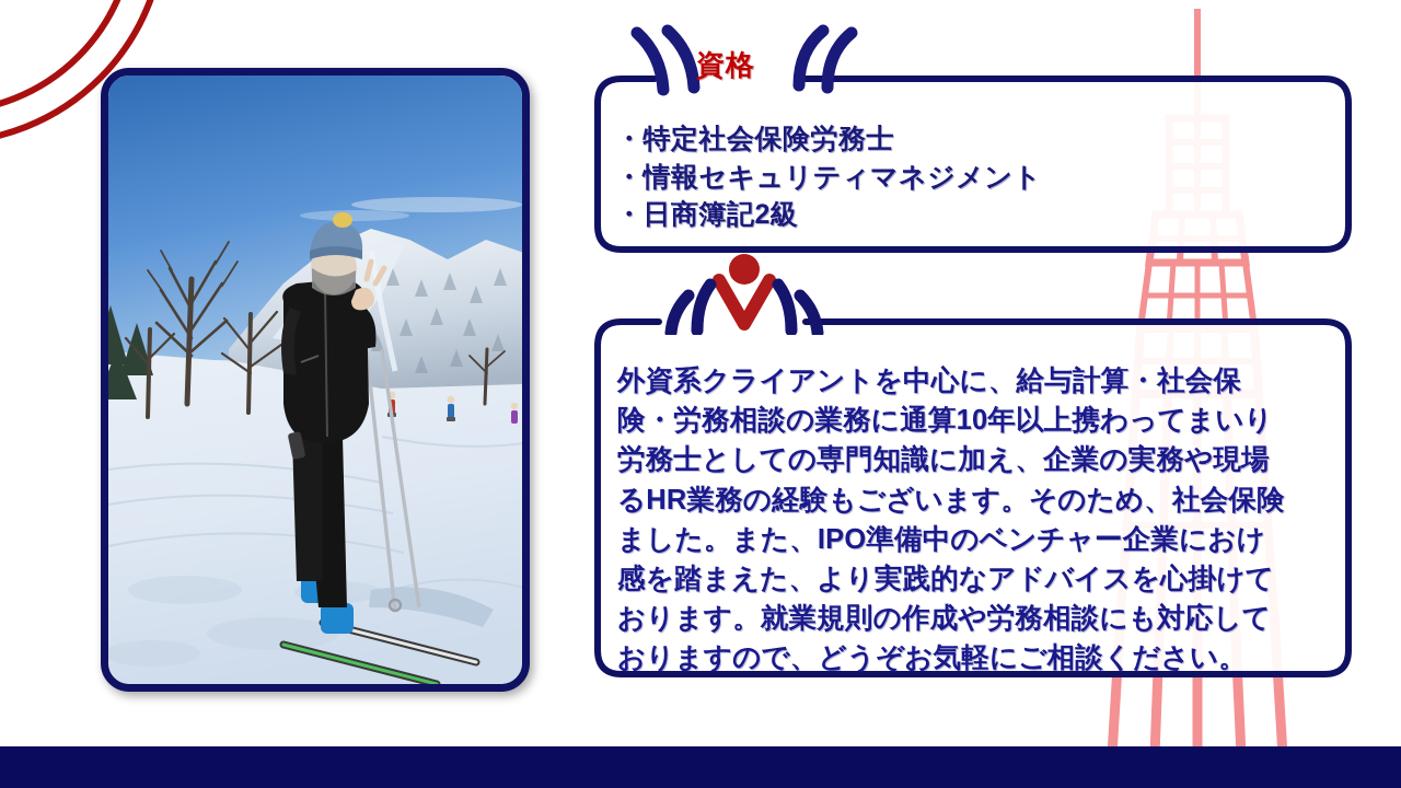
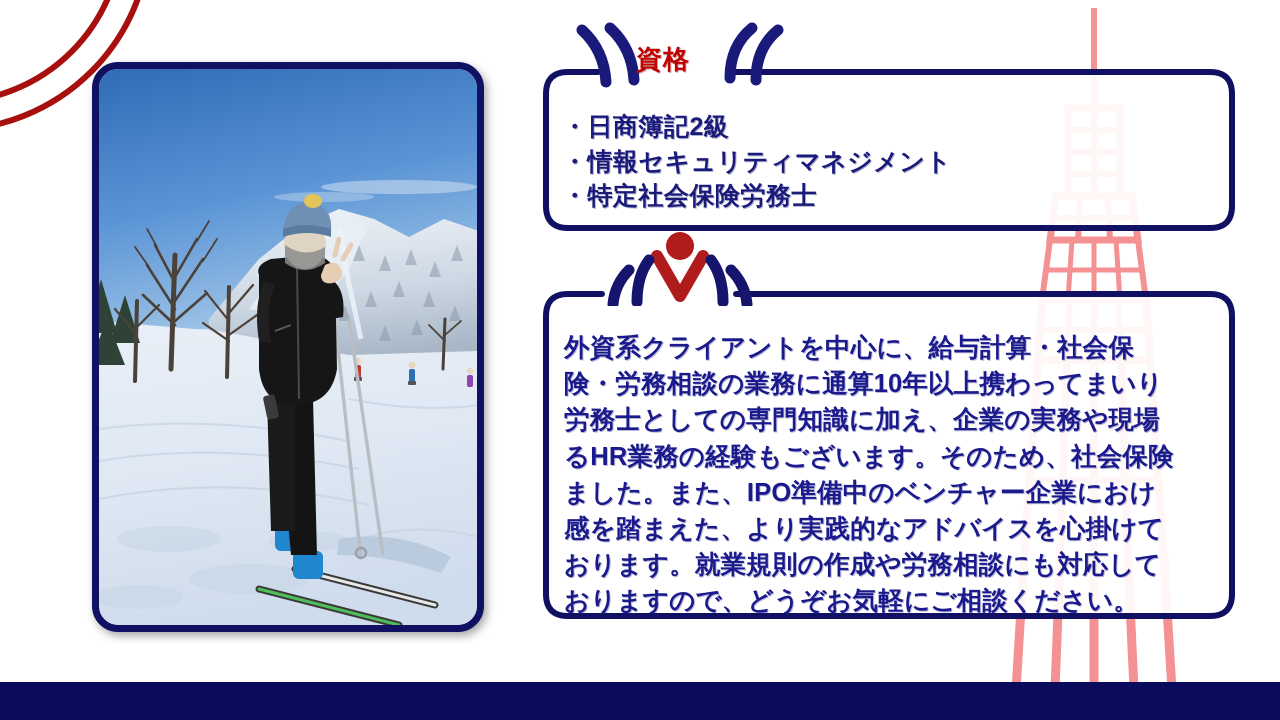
  資格
- ・特定社会保険労務士
+ ・日商簿記2級
  ・情報セキュリティマネジメント
- ・日商簿記2級
+ ・特定社会保険労務士
  外資系クライアントを中心に、給与計算・社会保
  険・労務相談の業務に通算10年以上携わってまいり
  労務士としての専門知識に加え、企業の実務や現場
  るHR業務の経験もございます。そのため、社会保険
  ました。また、IPO準備中のベンチャー企業におけ
  感を踏まえた、より実践的なアドバイスを心掛けて
  おります。就業規則の作成や労務相談にも対応して
  おりますので、どうぞお気軽にご相談ください。
